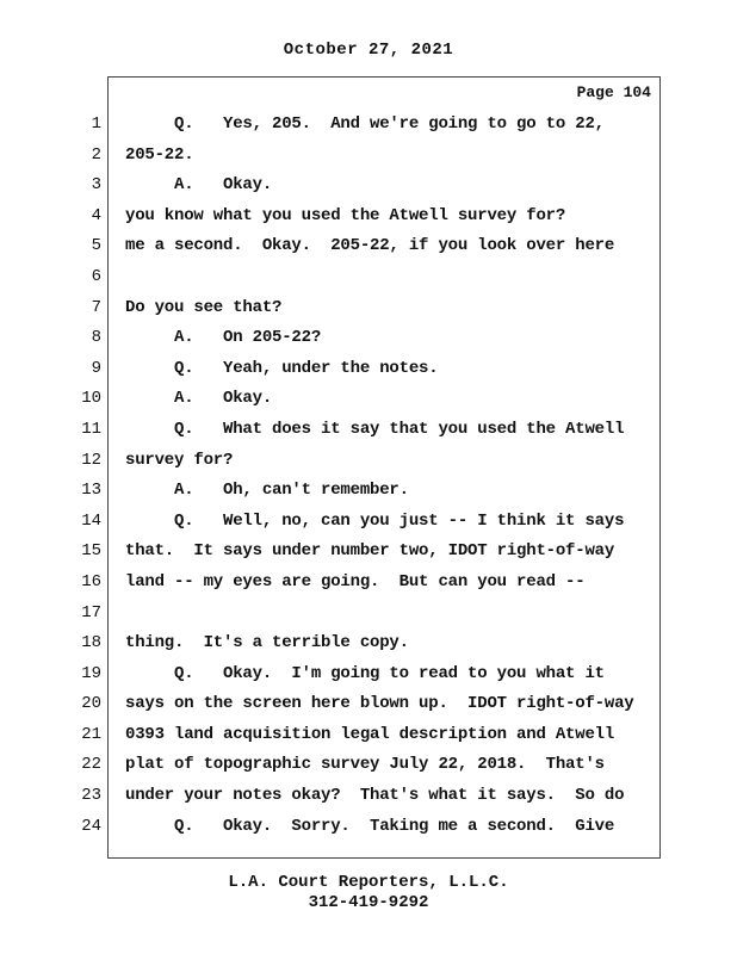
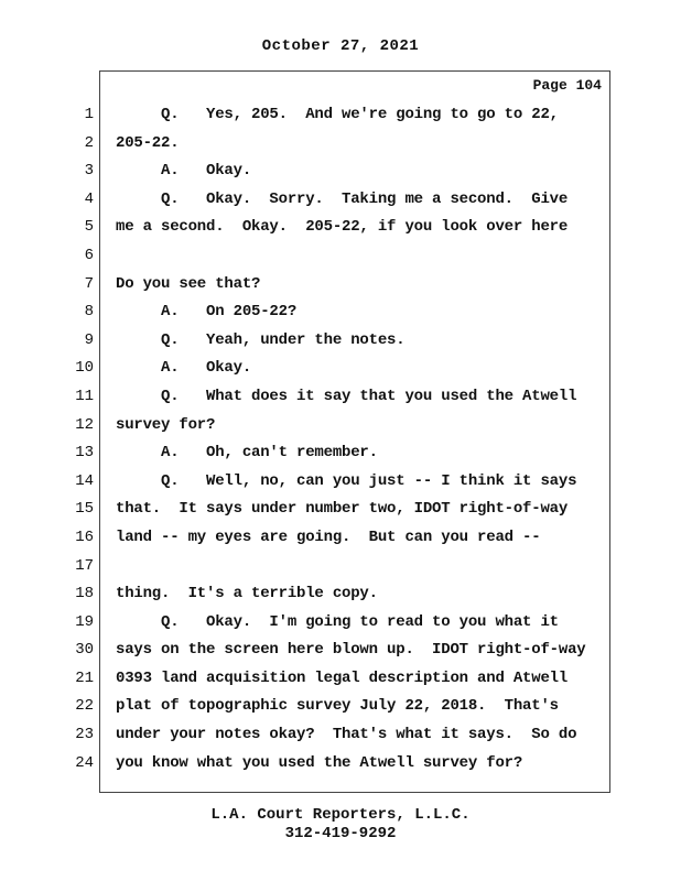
  October 27, 2021
  Page 104
  1
  Q. Yes, 205. And we're going to go to 22,
  2
  205-22.
  3
  A. Okay.
  4
- you know what you used the Atwell survey for?
+ Q. Okay. Sorry. Taking me a second. Give
  5
  me a second. Okay. 205-22, if you look over here
  6
  7
  Do you see that?
  8
  A. On 205-22?
  9
  Q. Yeah, under the notes.
  10
  A. Okay.
  11
  Q. What does it say that you used the Atwell
  12
  survey for?
  13
  A. Oh, can't remember.
  14
  Q. Well, no, can you just -- I think it says
  15
  that. It says under number two, IDOT right-of-way
  16
  land -- my eyes are going. But can you read --
  17
  18
  thing. It's a terrible copy.
  19
  Q. Okay. I'm going to read to you what it
- 20
+ 30
  says on the screen here blown up. IDOT right-of-way
  21
  0393 land acquisition legal description and Atwell
  22
  plat of topographic survey July 22, 2018. That's
  23
  under your notes okay? That's what it says. So do
  24
- Q. Okay. Sorry. Taking me a second. Give
+ you know what you used the Atwell survey for?
  L.A. Court Reporters, L.L.C.
  312-419-9292
